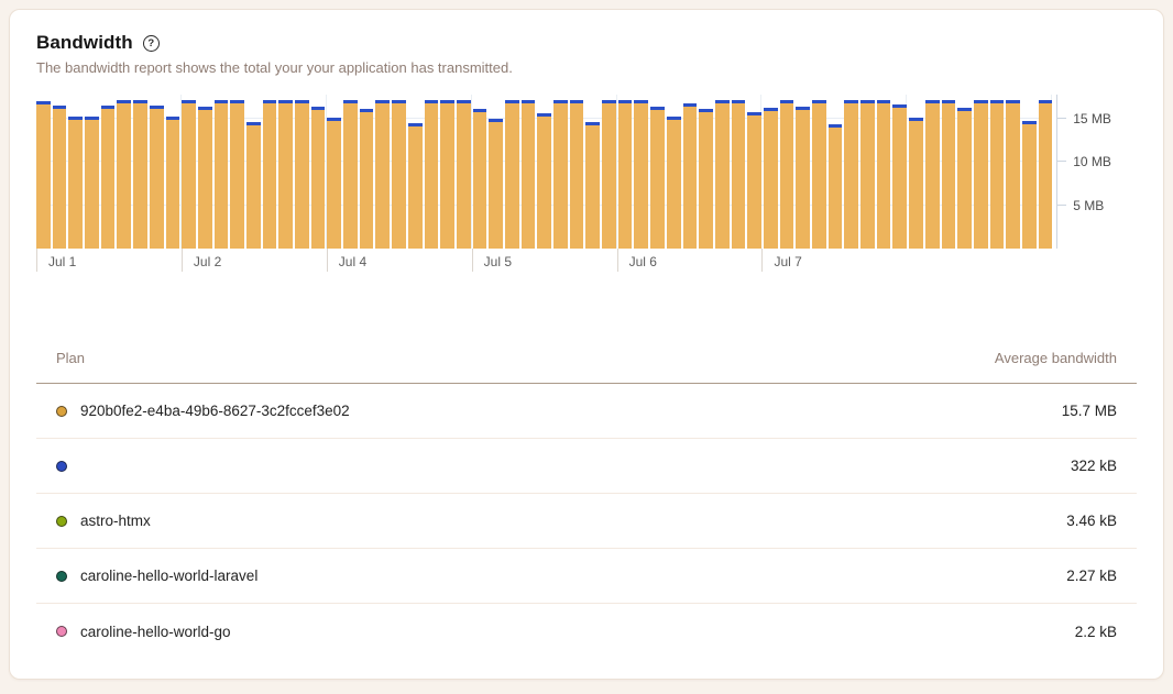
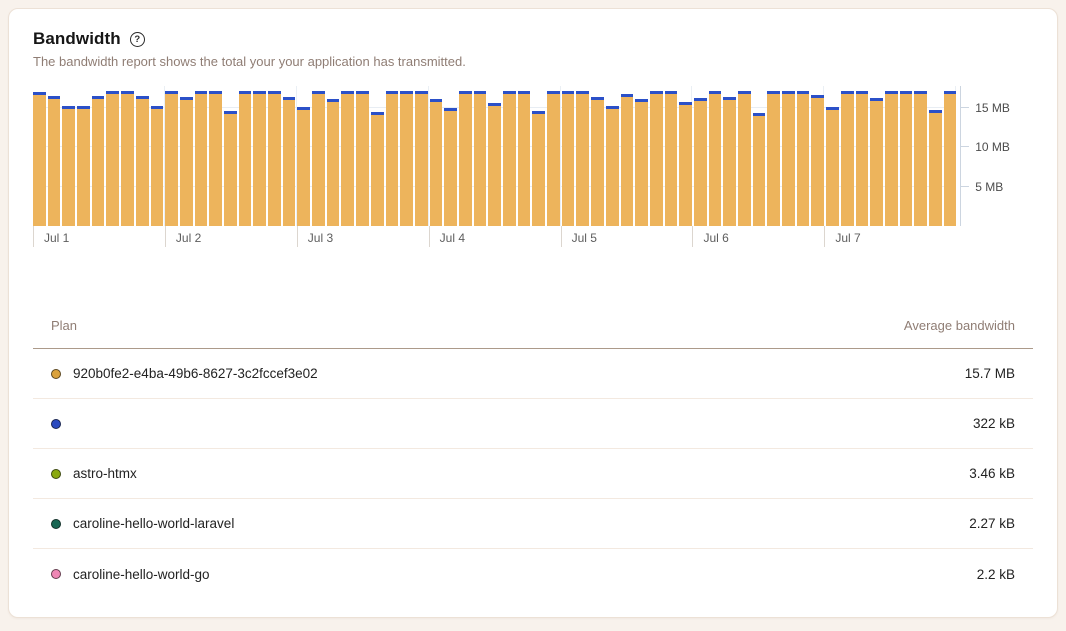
  Bandwidth
  ?
  The bandwidth report shows the total your your application has transmitted.
  Jul 1
  Jul 2
+ Jul 3
  Jul 4
  Jul 5
  Jul 6
  Jul 7
  5 MB
  10 MB
  15 MB
  Plan
  Average bandwidth
  920b0fe2-e4ba-49b6-8627-3c2fccef3e02
  15.7 MB
  322 kB
  astro-htmx
  3.46 kB
  caroline-hello-world-laravel
  2.27 kB
  caroline-hello-world-go
  2.2 kB
